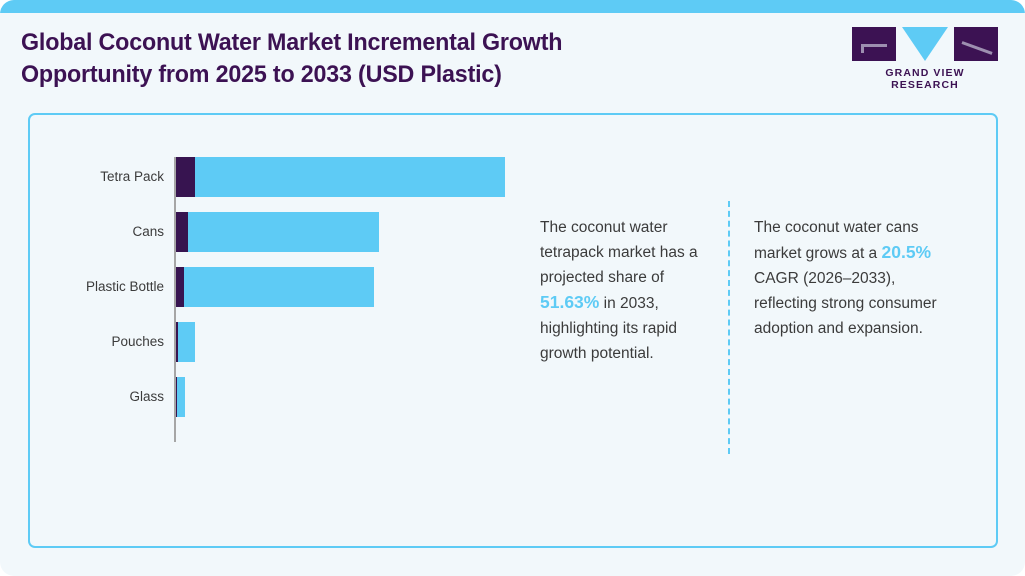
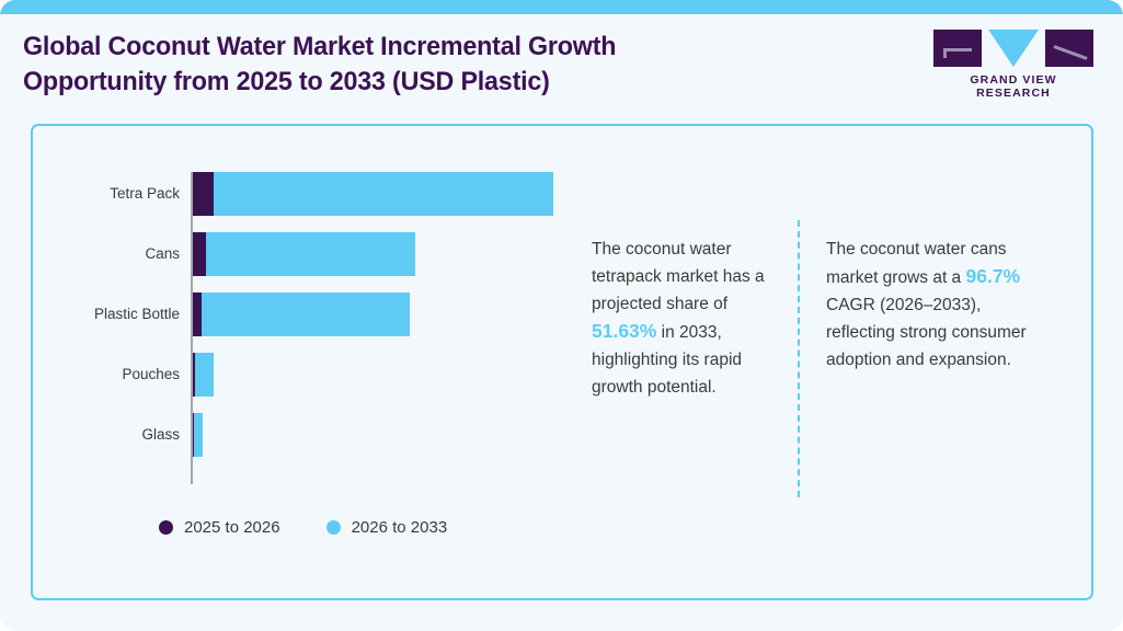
  Global Coconut Water Market Incremental Growth
  Opportunity from 2025 to 2033 (USD Plastic)
  GRAND VIEW RESEARCH
  Tetra Pack
  Cans
  Plastic Bottle
  Pouches
  Glass
+ 2025 to 2026
+ 2026 to 2033
  The coconut water tetrapack market has a projected share of 51.63% in 2033, highlighting its rapid growth potential.
- The coconut water cans market grows at a 20.5% CAGR (2026–2033), reflecting strong consumer adoption and expansion.
+ The coconut water cans market grows at a 96.7% CAGR (2026–2033), reflecting strong consumer adoption and expansion.
